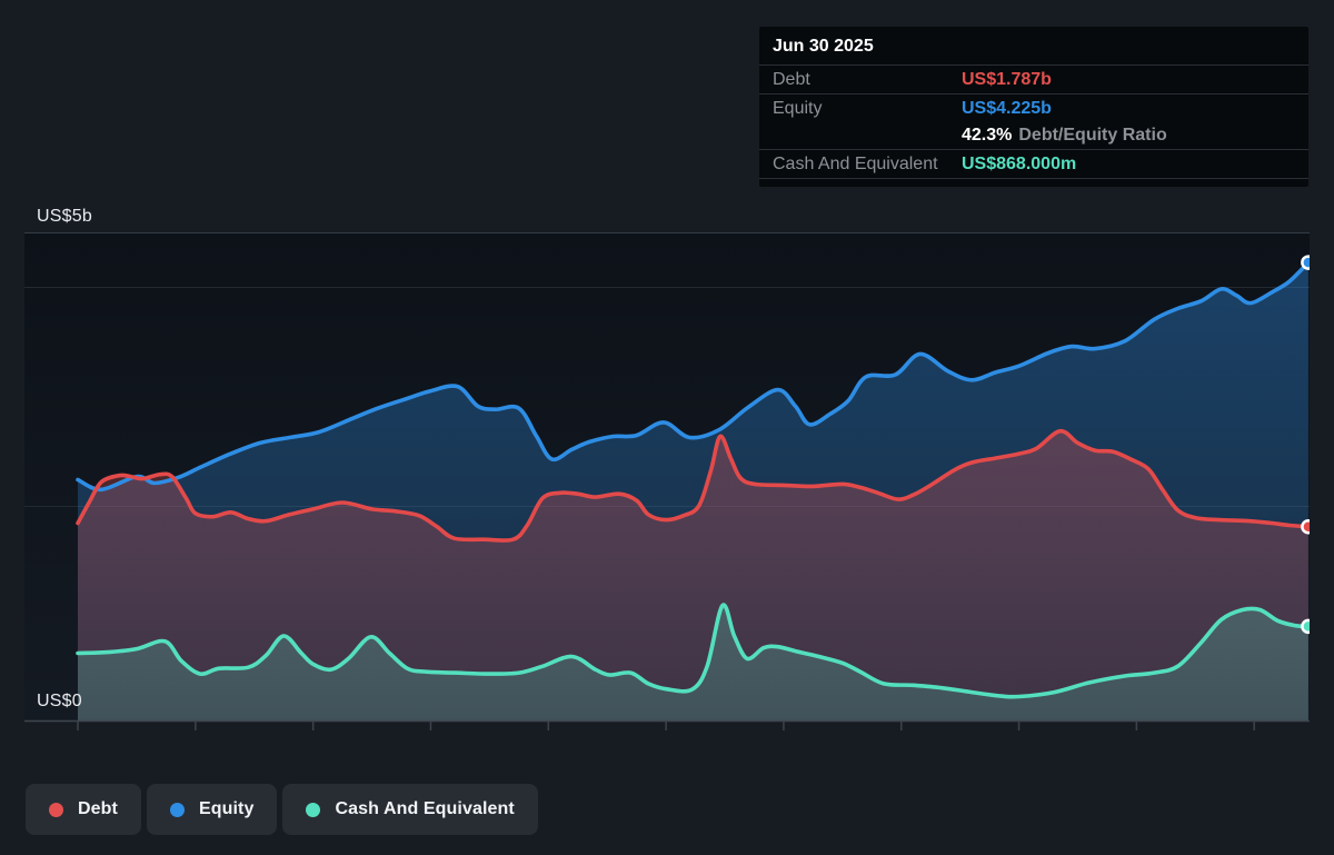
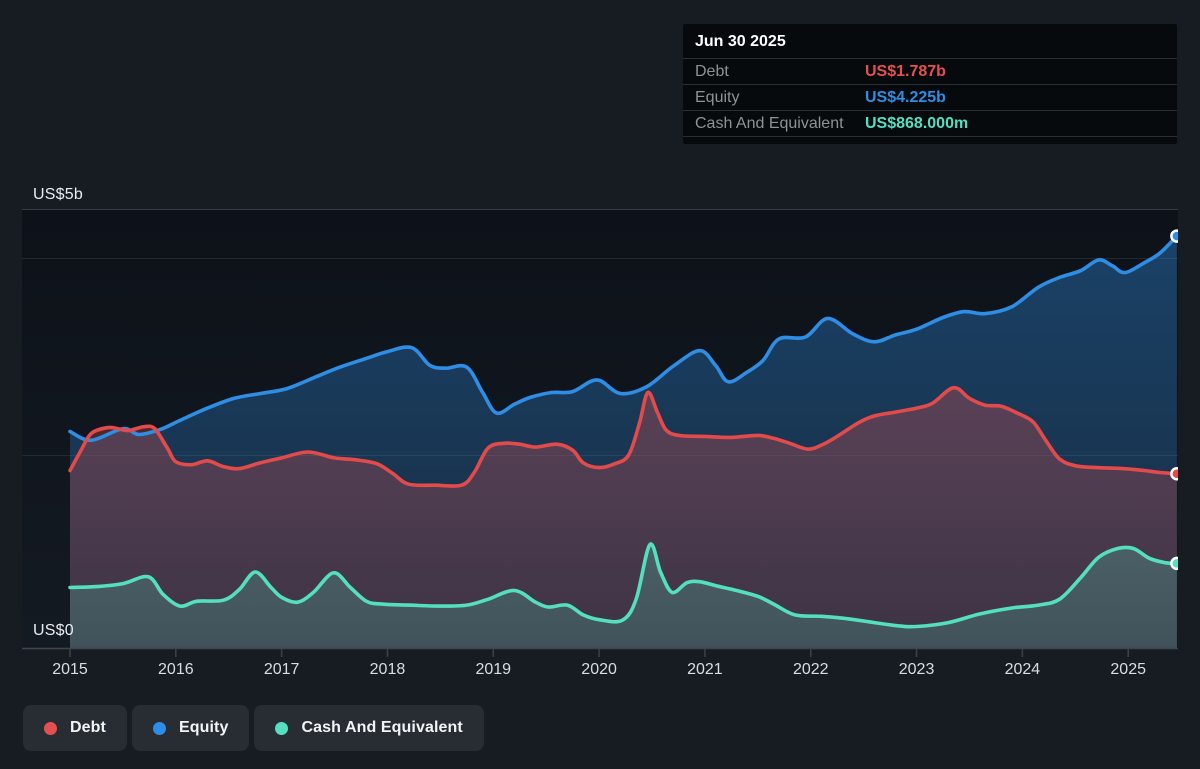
+ 2015
+ 2016
+ 2017
+ 2018
+ 2019
+ 2020
+ 2021
+ 2022
+ 2023
+ 2024
+ 2025
  US$5b
  US$0
  Jun 30 2025
  Debt
  US$1.787b
  Equity
  US$4.225b
- 42.3% Debt/Equity Ratio
  Cash And Equivalent
  US$868.000m
  Debt
  Equity
  Cash And Equivalent
